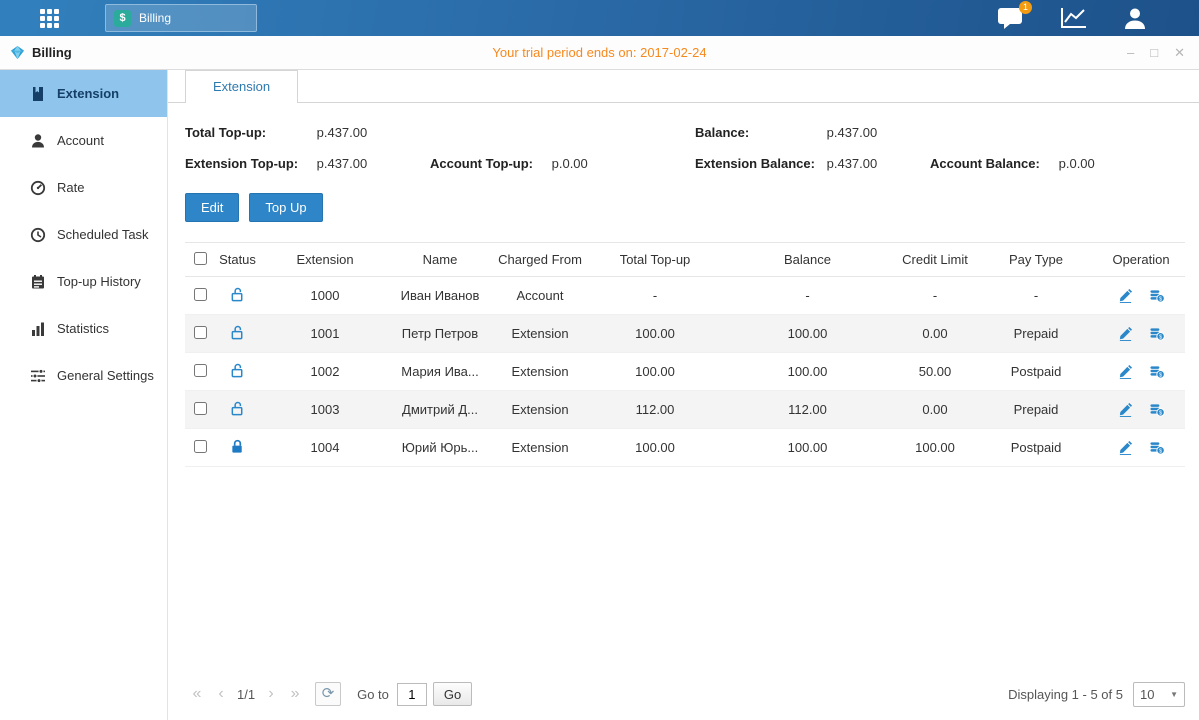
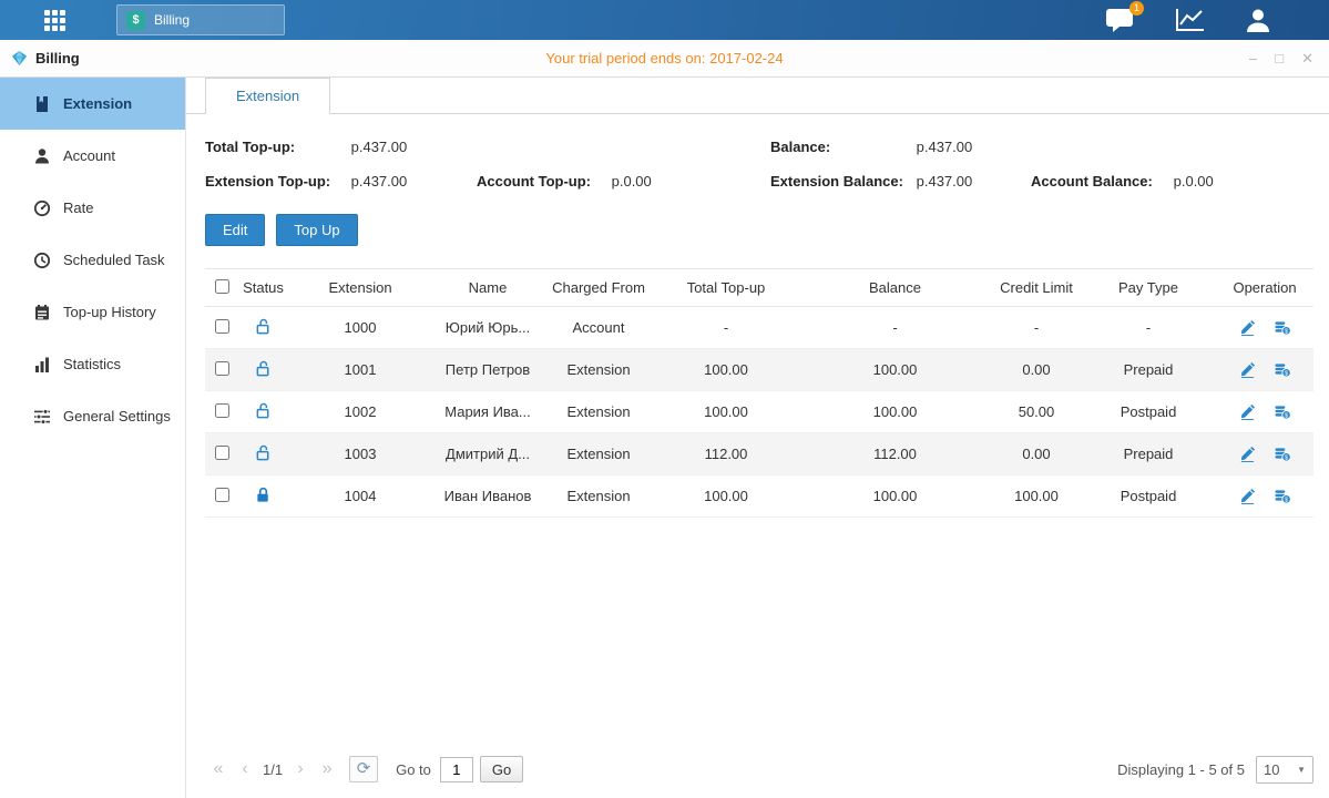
  $
  Billing
  1
  Billing
  Your trial period ends on: 2017-02-24
  –
  □
  ✕
  Extension
  Account
  Rate
  Scheduled Task
  Top-up History
  Statistics
  General Settings
  Extension
  Total Top-up: p.437.00
  Balance: p.437.00
  Extension Top-up: p.437.00
  Account Top-up: p.0.00
  Extension Balance: p.437.00
  Account Balance: p.0.00
  Edit
  Top Up
  	Status	Extension	Name	Charged From	Total Top-up	Balance	Credit Limit	Pay Type	Operation
- 		1000	Иван Иванов	Account	-	-	-	-
+ 		1000	Юрий Юрь...	Account	-	-	-	-
  		1001	Петр Петров	Extension	100.00	100.00	0.00	Prepaid
  		1002	Мария Ива...	Extension	100.00	100.00	50.00	Postpaid
  		1003	Дмитрий Д...	Extension	112.00	112.00	0.00	Prepaid
- 		1004	Юрий Юрь...	Extension	100.00	100.00	100.00	Postpaid
+ 		1004	Иван Иванов	Extension	100.00	100.00	100.00	Postpaid
  «
  ‹
  1/1
  ›
  »
  ⟳
  Go to
  1
  Go
  Displaying 1 - 5 of 5
  10
  ▼
